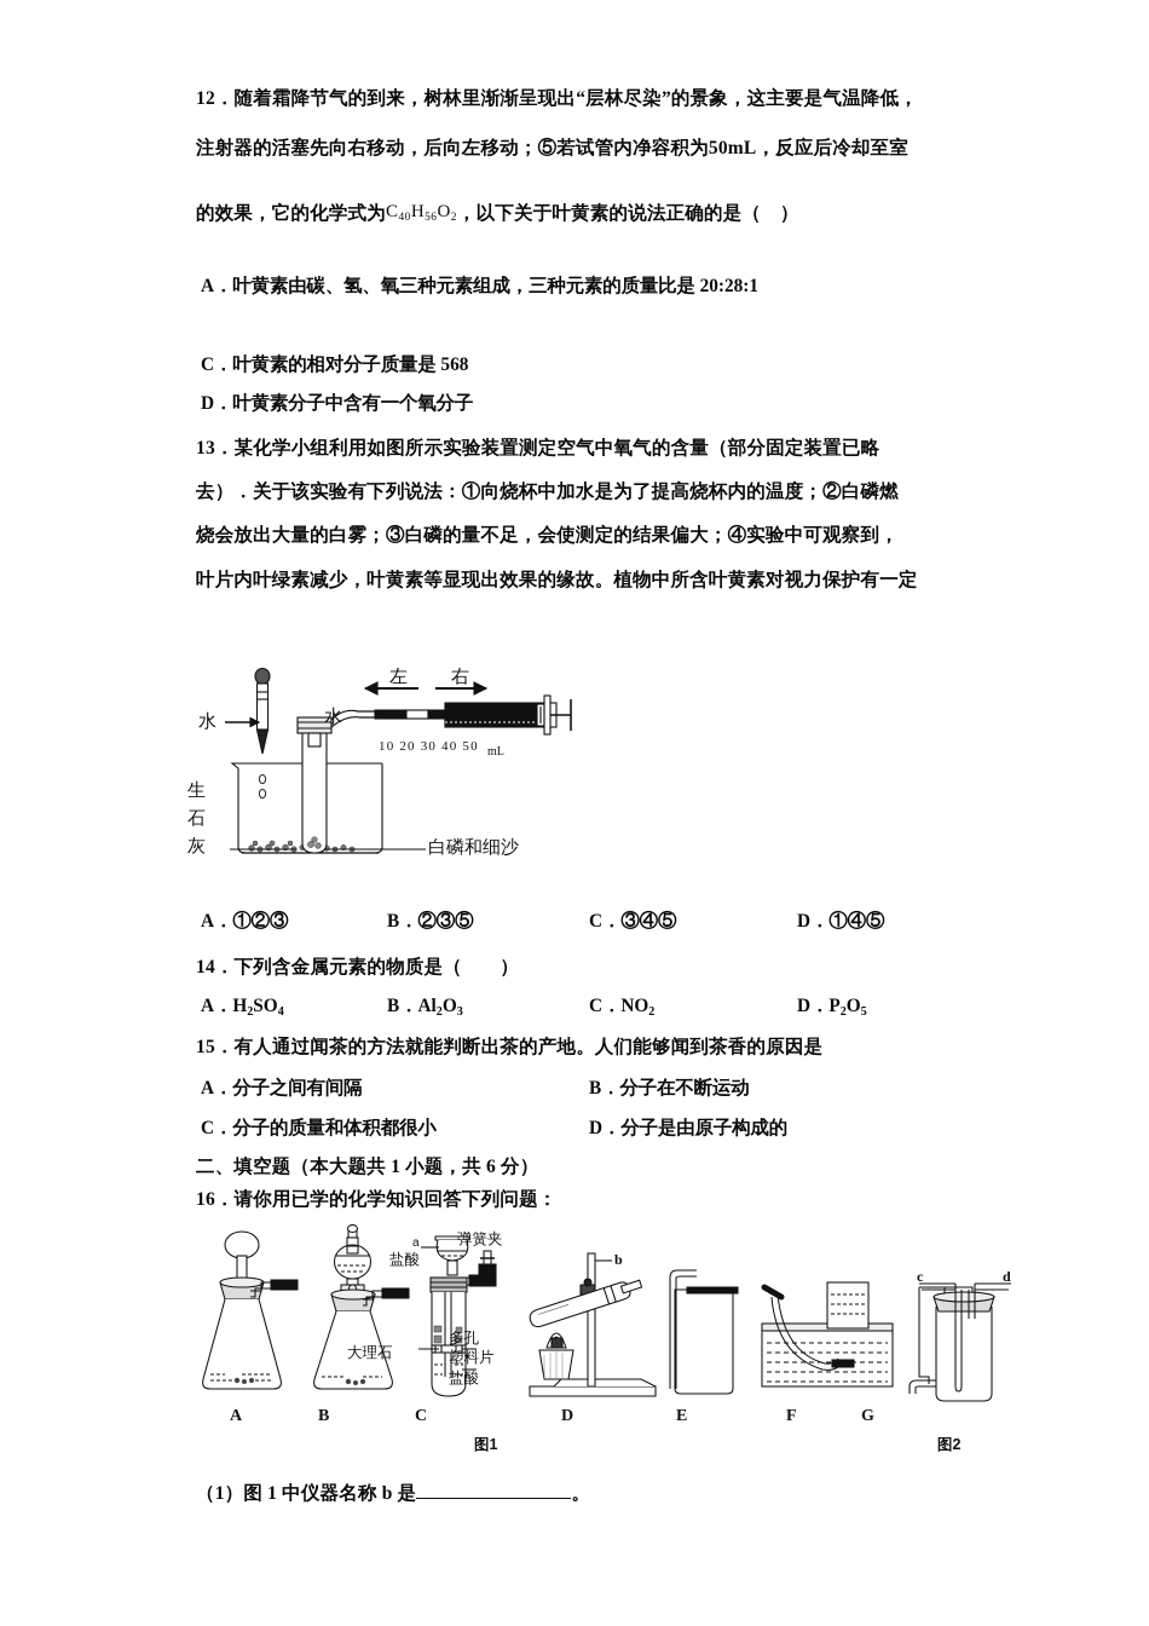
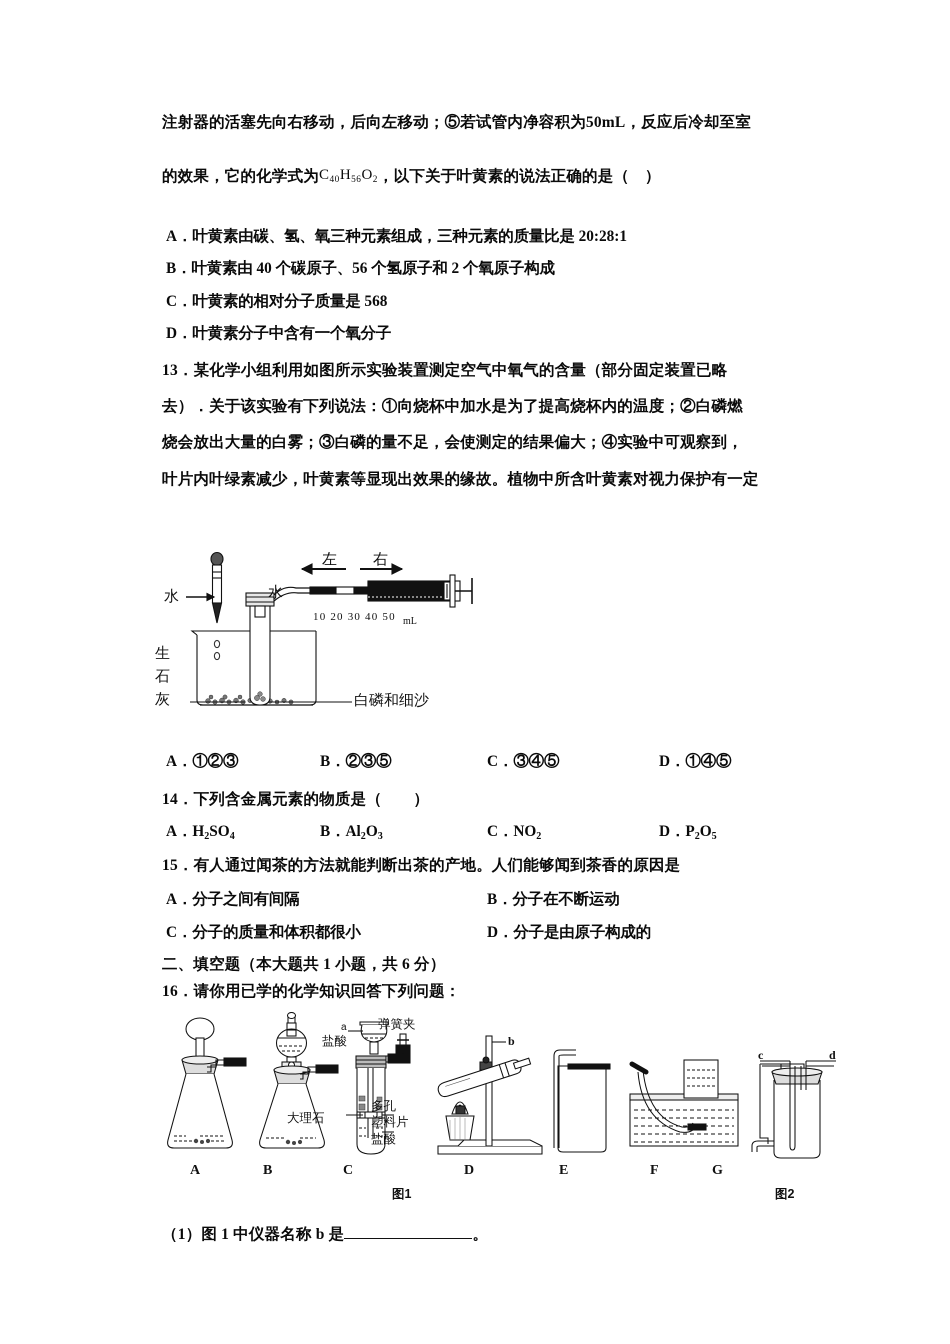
- 12．随着霜降节气的到来，树林里渐渐呈现出“层林尽染”的景象，这主要是气温降低，
  注射器的活塞先向右移动，后向左移动；⑤若试管内净容积为50mL，反应后冷却至室
  的效果，它的化学式为C40H56O2，以下关于叶黄素的说法正确的是（ ）
  A．叶黄素由碳、氢、氧三种元素组成，三种元素的质量比是 20:28:1
+ B．叶黄素由 40 个碳原子、56 个氢原子和 2 个氧原子构成
  C．叶黄素的相对分子质量是 568
  D．叶黄素分子中含有一个氧分子
  13．某化学小组利用如图所示实验装置测定空气中氧气的含量（部分固定装置已略
  去）．关于该实验有下列说法：①向烧杯中加水是为了提高烧杯内的温度；②白磷燃
  烧会放出大量的白雾；③白磷的量不足，会使测定的结果偏大；④实验中可观察到，
  叶片内叶绿素减少，叶黄素等显现出效果的缘故。植物中所含叶黄素对视力保护有一定
  水
  水
  生
  石
  灰
  白磷和细沙
  左
  右
  10 20 30 40 50
  mL
  A．①②③
  B．②③⑤
  C．③④⑤
  D．①④⑤
  14．下列含金属元素的物质是（ ）
  A．H2SO4
  B．Al2O3
  C．NO2
  D．P2O5
  15．有人通过闻茶的方法就能判断出茶的产地。人们能够闻到茶香的原因是
  A．分子之间有间隔
  B．分子在不断运动
  C．分子的质量和体积都很小
  D．分子是由原子构成的
  二、填空题（本大题共 1 小题，共 6 分）
  16．请你用已学的化学知识回答下列问题：
  a
  盐酸
  弹簧夹
  大理石
  多孔
  塑料片
  盐酸
  b
  c
  d
  A
  B
  C
  D
  E
  F
  G
  图1
  图2
  （1）图 1 中仪器名称 b 是 。
